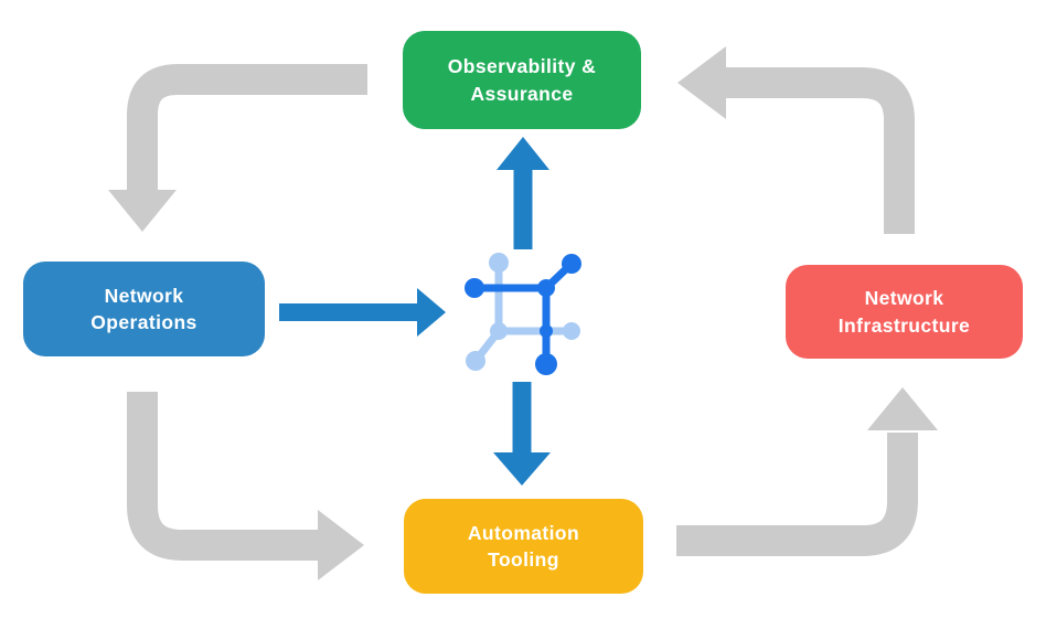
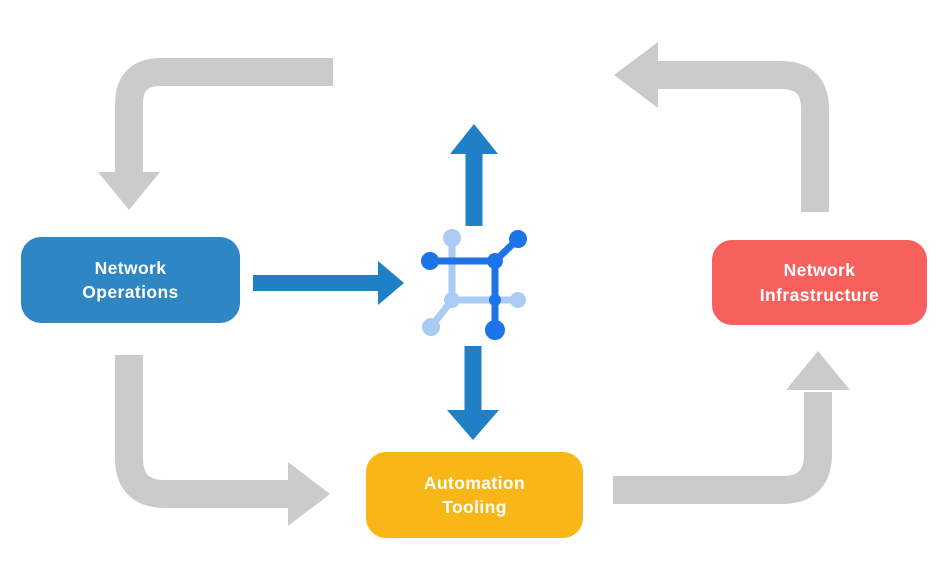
- Observability &
- Assurance
  Network
  Operations
  Network
  Infrastructure
  Automation
  Tooling
